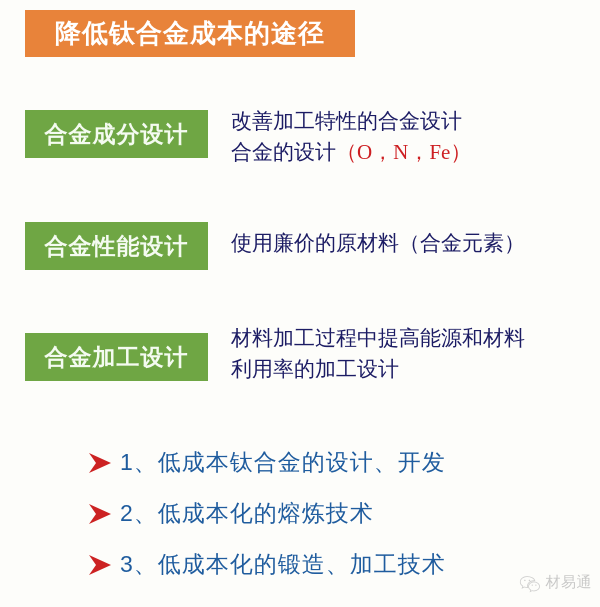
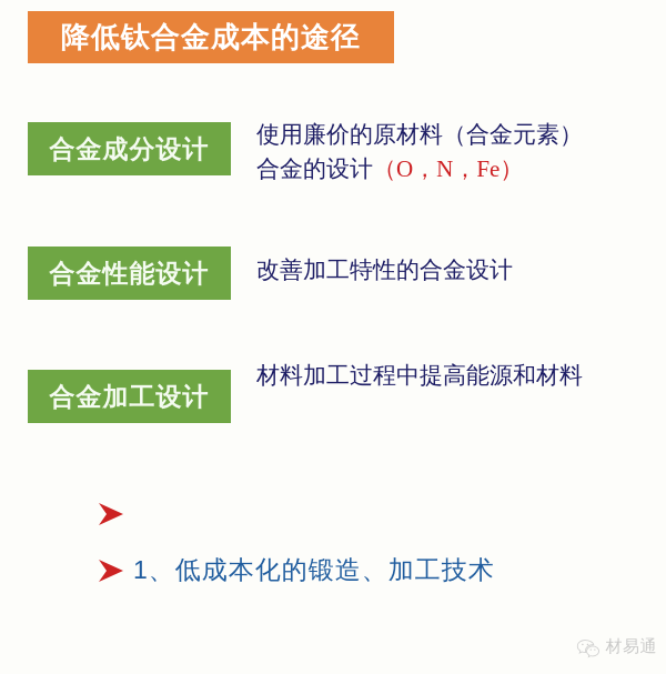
  降低钛合金成本的途径
  合金成分设计
- 改善加工特性的合金设计
+ 使用廉价的原材料（合金元素）
  合金的设计（O，N，Fe）
  合金性能设计
- 使用廉价的原材料（合金元素）
+ 改善加工特性的合金设计
  合金加工设计
  材料加工过程中提高能源和材料
- 利用率的加工设计
- 1、低成本钛合金的设计、开发
- 2、低成本化的熔炼技术
- 3、低成本化的锻造、加工技术
+ 1、低成本化的锻造、加工技术
  材易通
